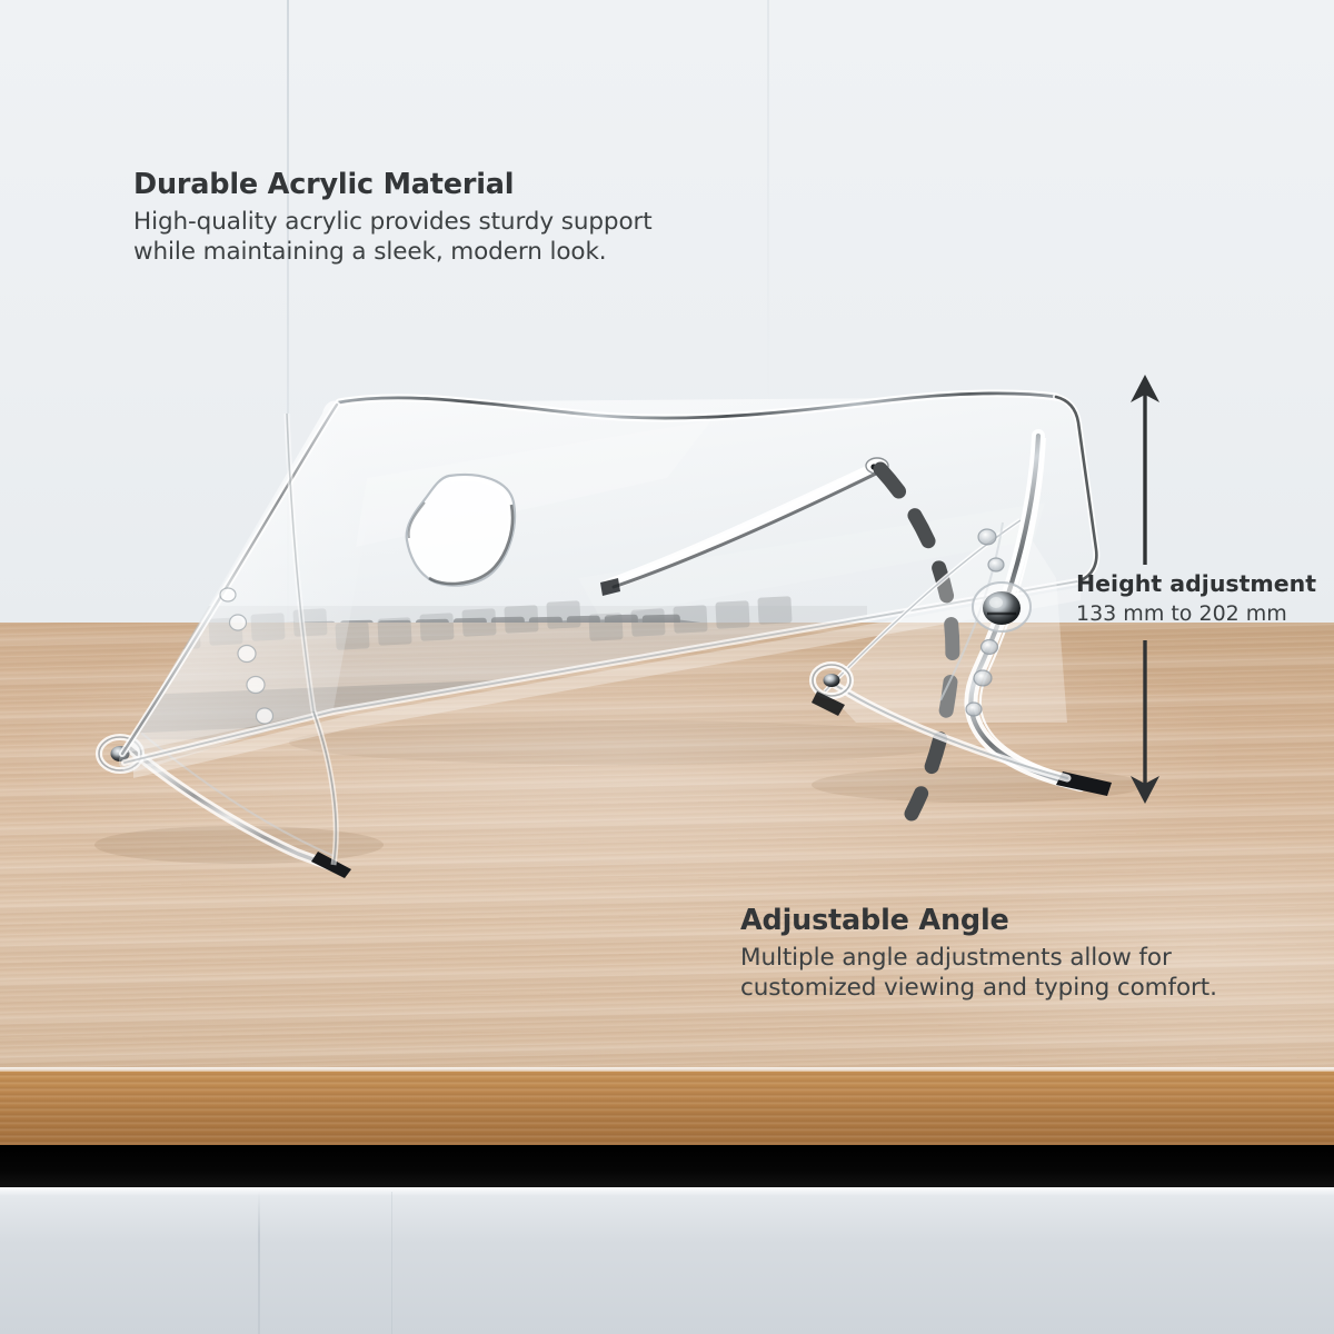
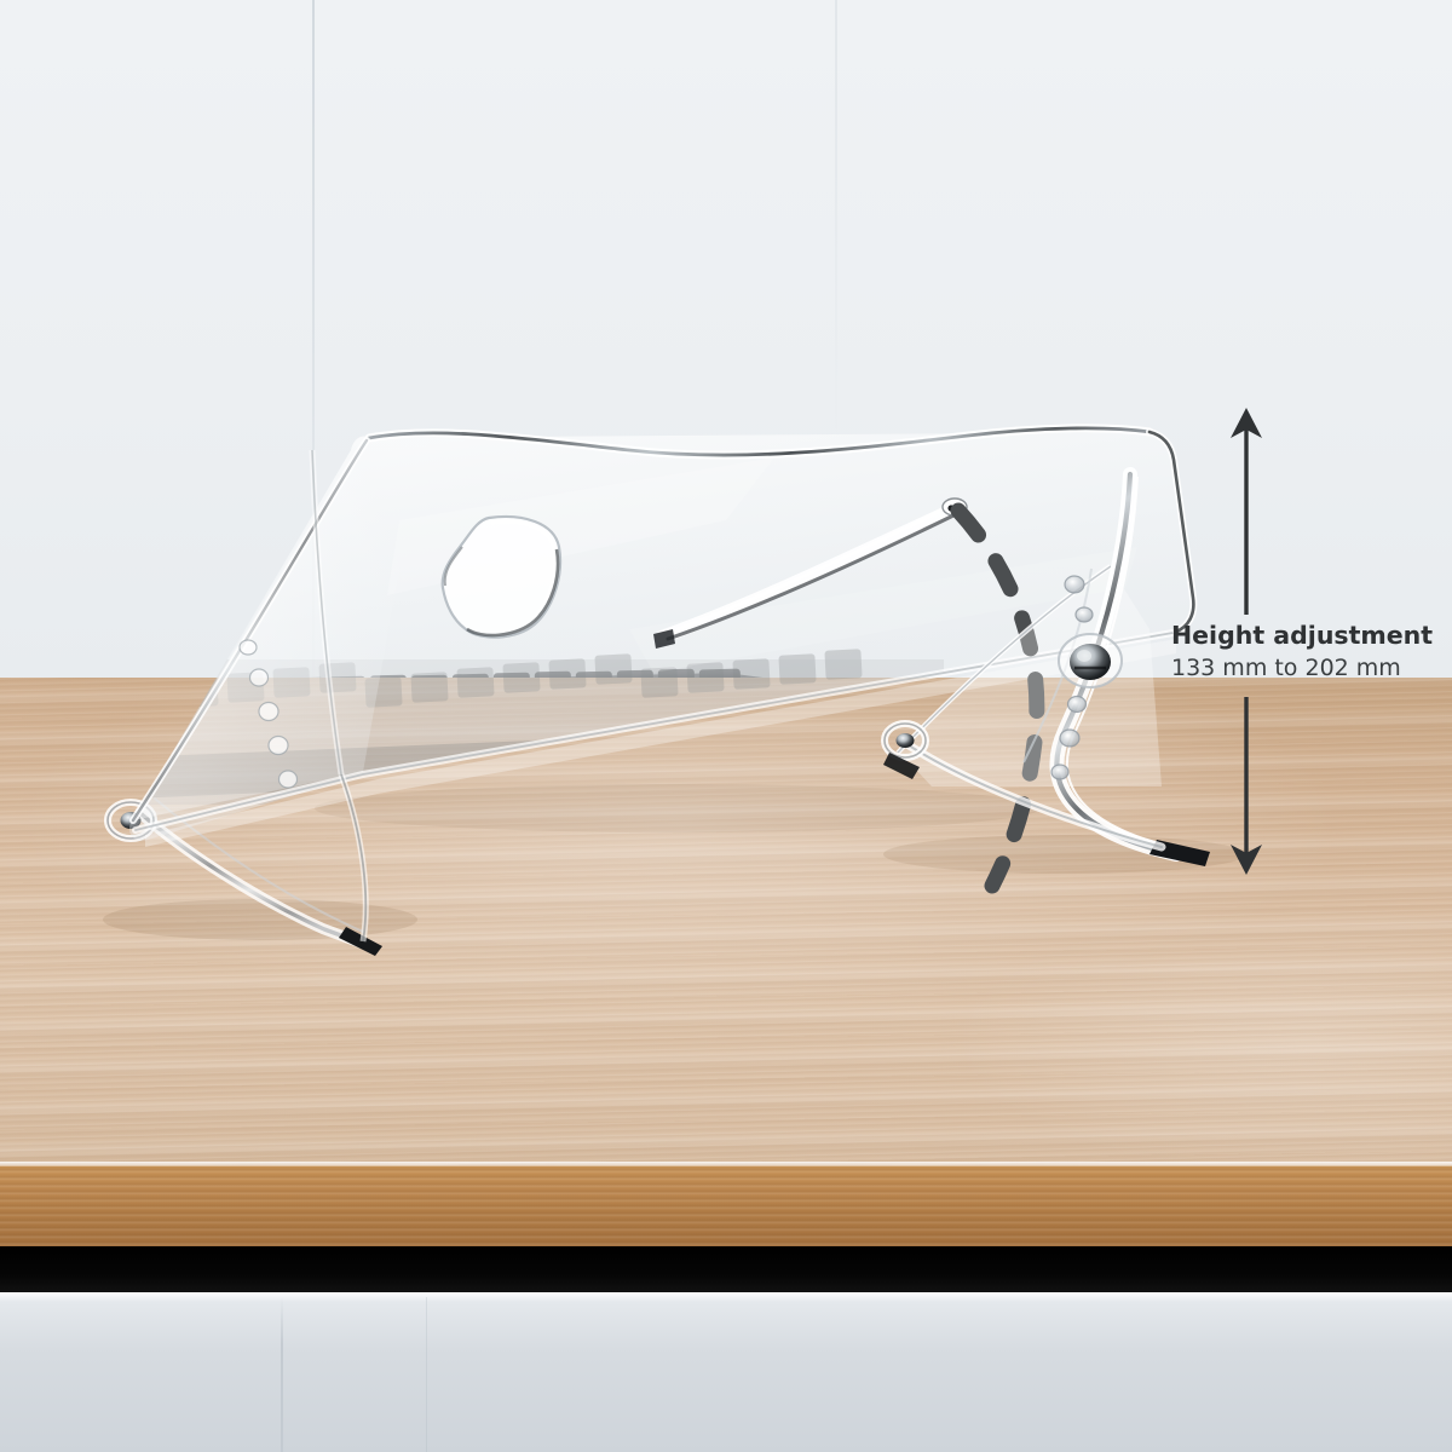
- Durable Acrylic Material
- High-quality acrylic provides sturdy support
- while maintaining a sleek, modern look.
- Adjustable Angle
- Multiple angle adjustments allow for
- customized viewing and typing comfort.
  Height adjustment
  133 mm to 202 mm
